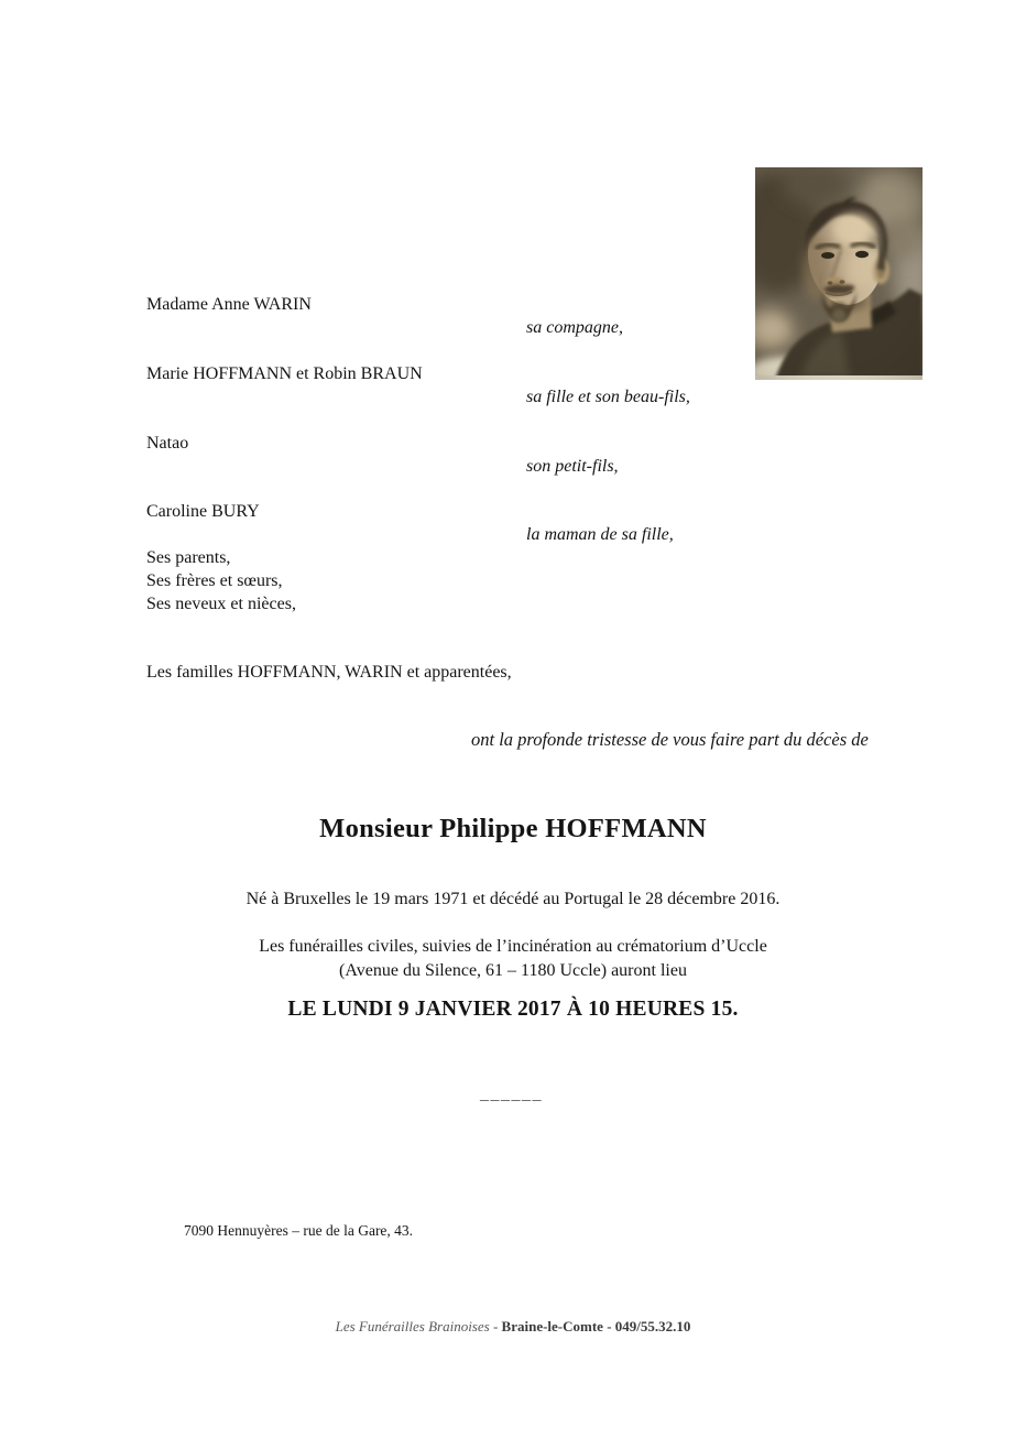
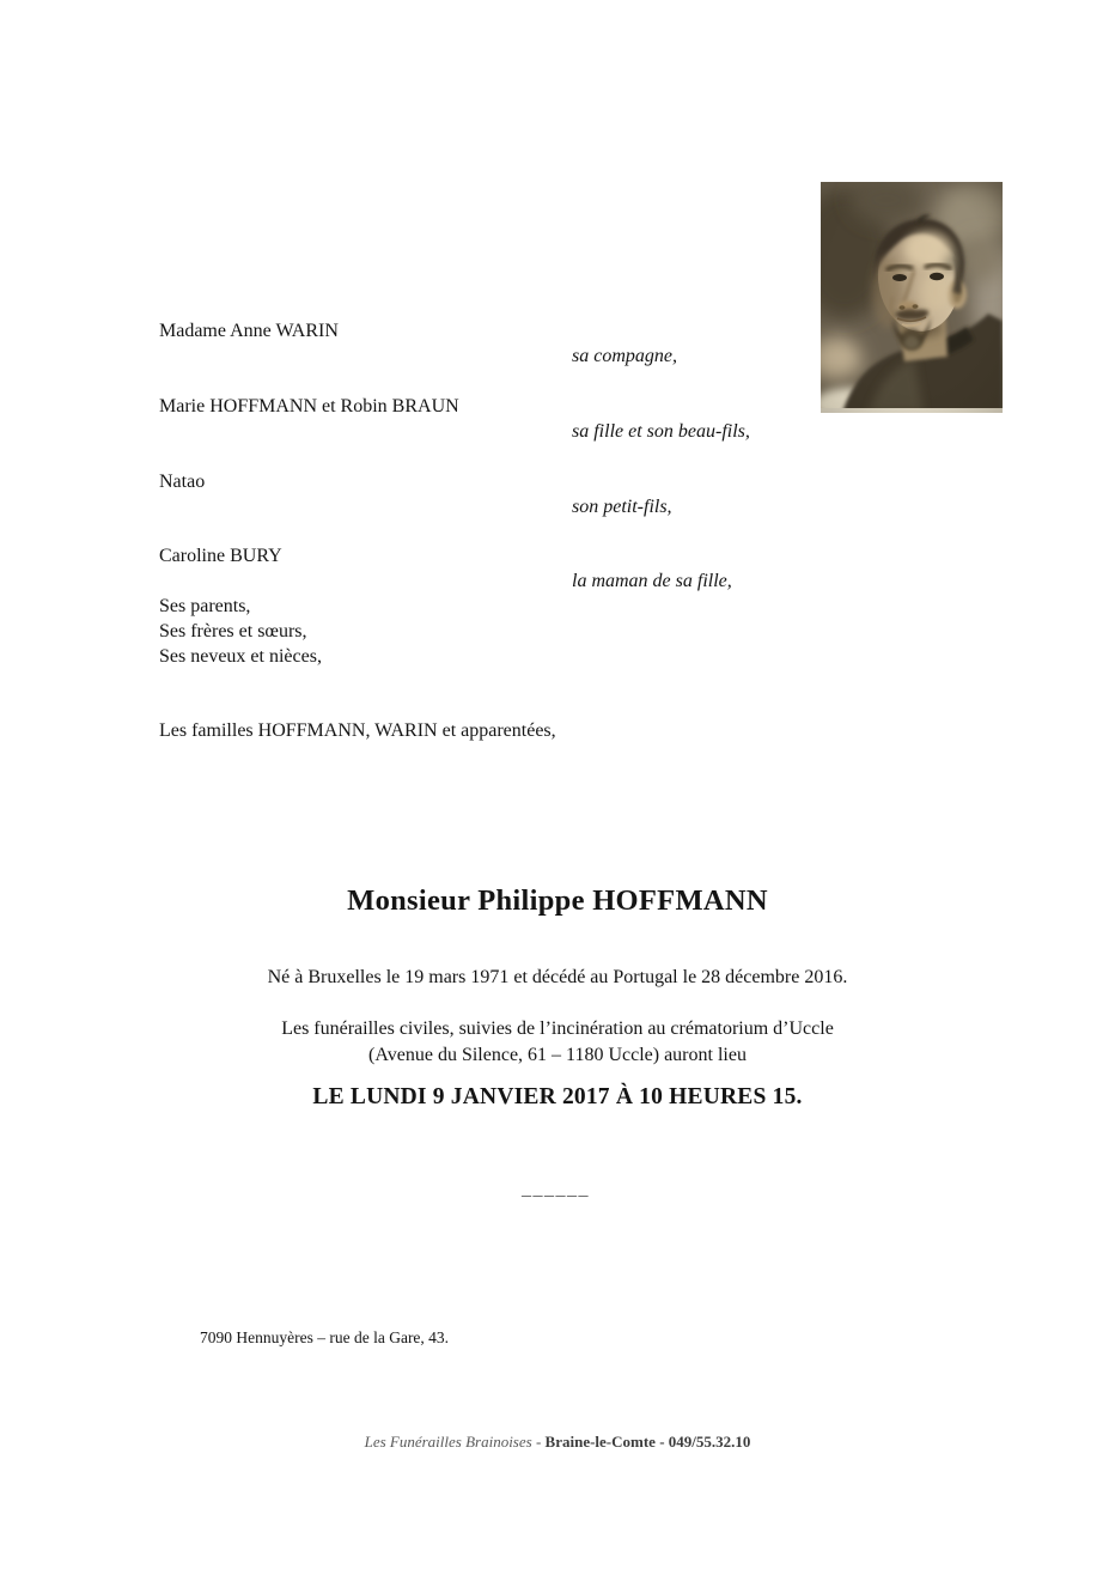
  Madame Anne WARIN
  sa compagne,
  Marie HOFFMANN et Robin BRAUN
  sa fille et son beau-fils,
  Natao
  son petit-fils,
  Caroline BURY
  la maman de sa fille,
  Ses parents,
  Ses frères et sœurs,
  Ses neveux et nièces,
  Les familles HOFFMANN, WARIN et apparentées,
- ont la profonde tristesse de vous faire part du décès de
  Monsieur Philippe HOFFMANN
  Né à Bruxelles le 19 mars 1971 et décédé au Portugal le 28 décembre 2016.
  Les funérailles civiles, suivies de l’incinération au crématorium d’Uccle
  (Avenue du Silence, 61 – 1180 Uccle) auront lieu
  LE LUNDI 9 JANVIER 2017 À 10 HEURES 15.
  ______
  7090 Hennuyères – rue de la Gare, 43.
  Les Funérailles Brainoises - Braine-le-Comte - 049/55.32.10
